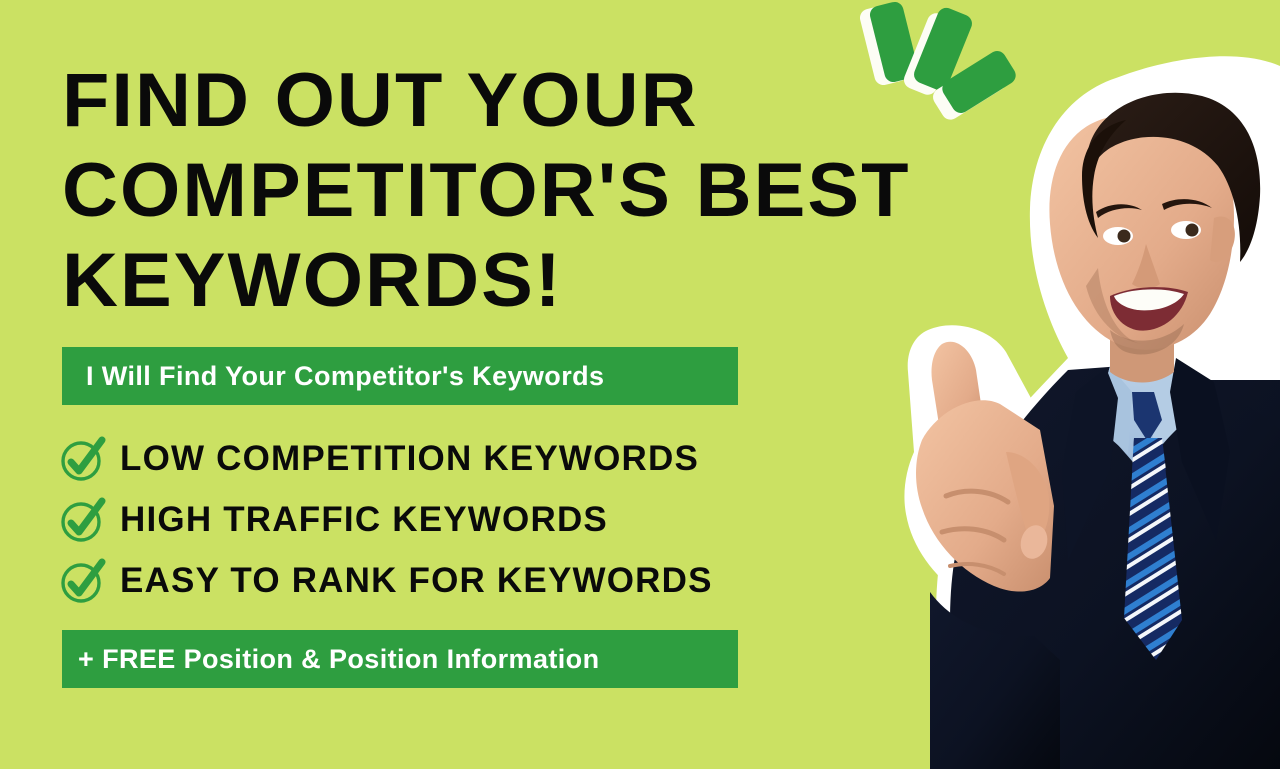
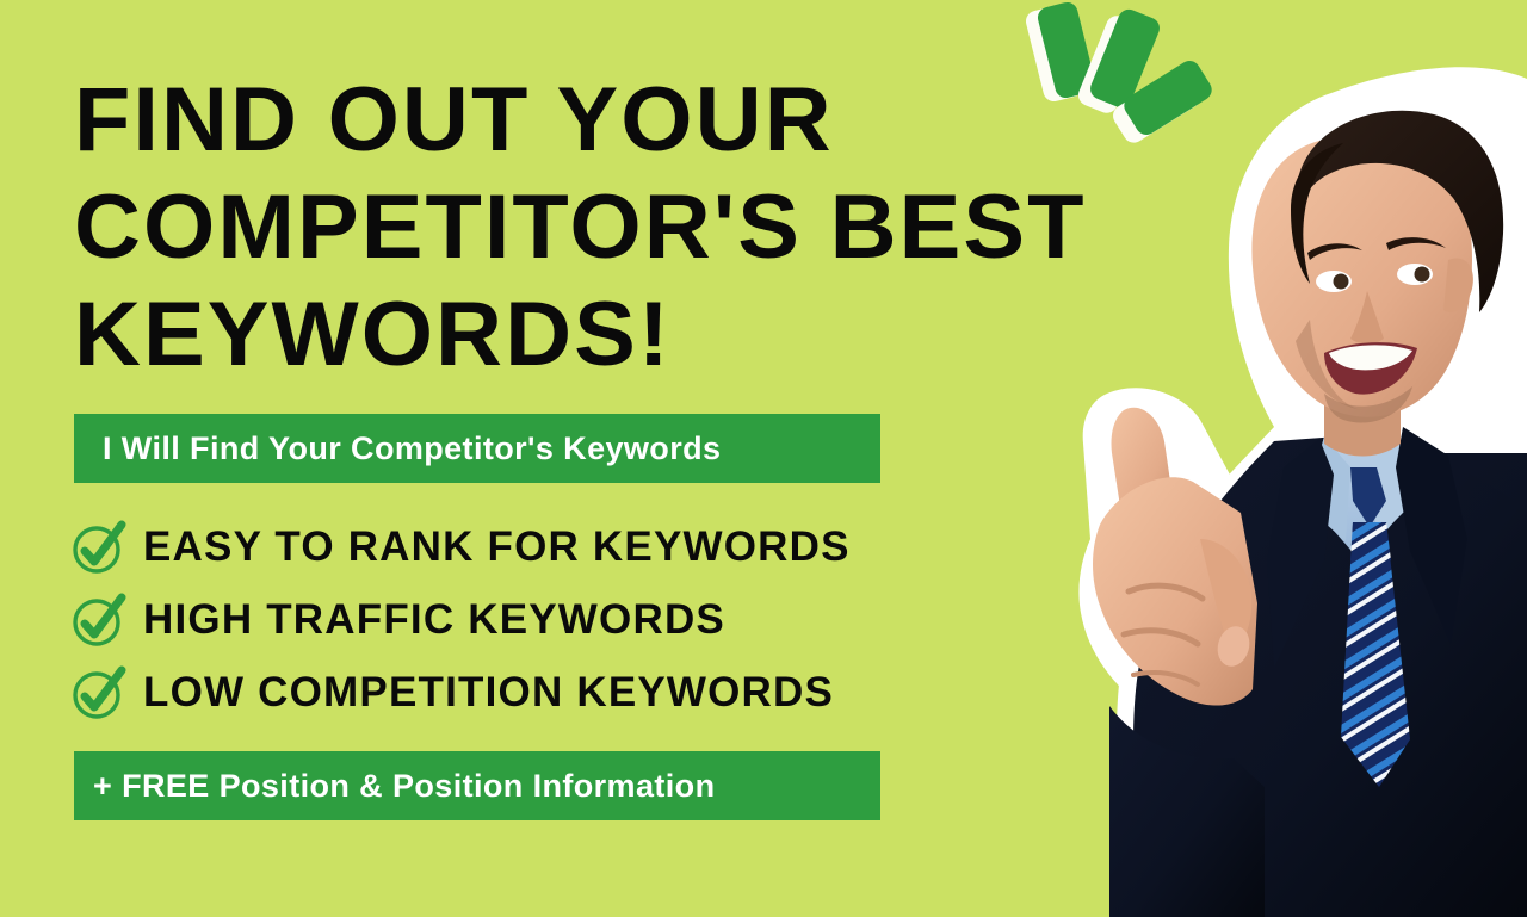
  FIND OUT YOUR
  COMPETITOR'S BEST
  KEYWORDS!
  I Will Find Your Competitor's Keywords
- LOW COMPETITION KEYWORDS
+ EASY TO RANK FOR KEYWORDS
  HIGH TRAFFIC KEYWORDS
- EASY TO RANK FOR KEYWORDS
+ LOW COMPETITION KEYWORDS
  + FREE Position & Position Information
